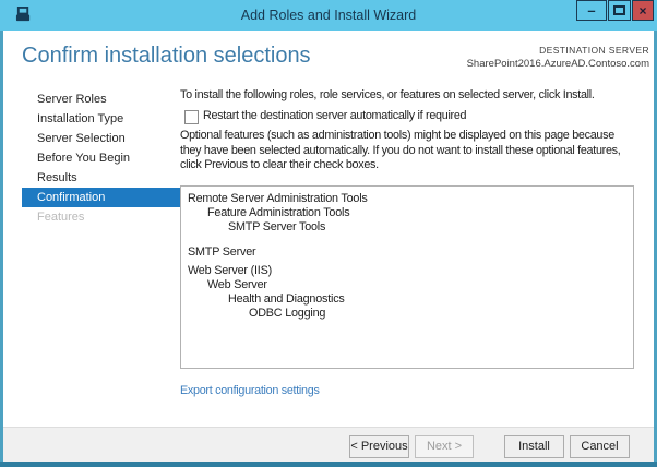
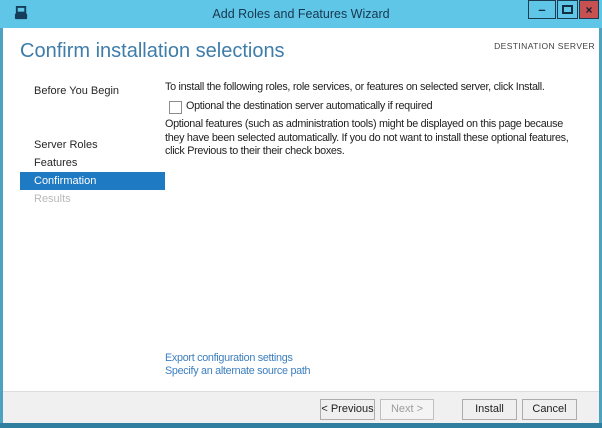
- Add Roles and Install Wizard
+ Add Roles and Features Wizard
  –
  ×
  Confirm installation selections
  DESTINATION SERVER
- SharePoint2016.AzureAD.Contoso.com
- Server Roles
+ Before You Begin
- Installation Type
- Server Selection
- Before You Begin
+ Server Roles
- Results
+ Features
  Confirmation
- Features
+ Results
  To install the following roles, role services, or features on selected server, click Install.
- Restart the destination server automatically if required
+ Optional the destination server automatically if required
- Optional features (such as administration tools) might be displayed on this page because they have been selected automatically. If you do not want to install these optional features, click Previous to clear their check boxes.
+ Optional features (such as administration tools) might be displayed on this page because they have been selected automatically. If you do not want to install these optional features, click Previous to their their check boxes.
- Remote Server Administration Tools
- Feature Administration Tools
- SMTP Server Tools
- SMTP Server
- Web Server (IIS)
- Web Server
- Health and Diagnostics
- ODBC Logging
  Export configuration settings
+ Specify an alternate source path
  < Previous
  Next >
  Install
  Cancel
